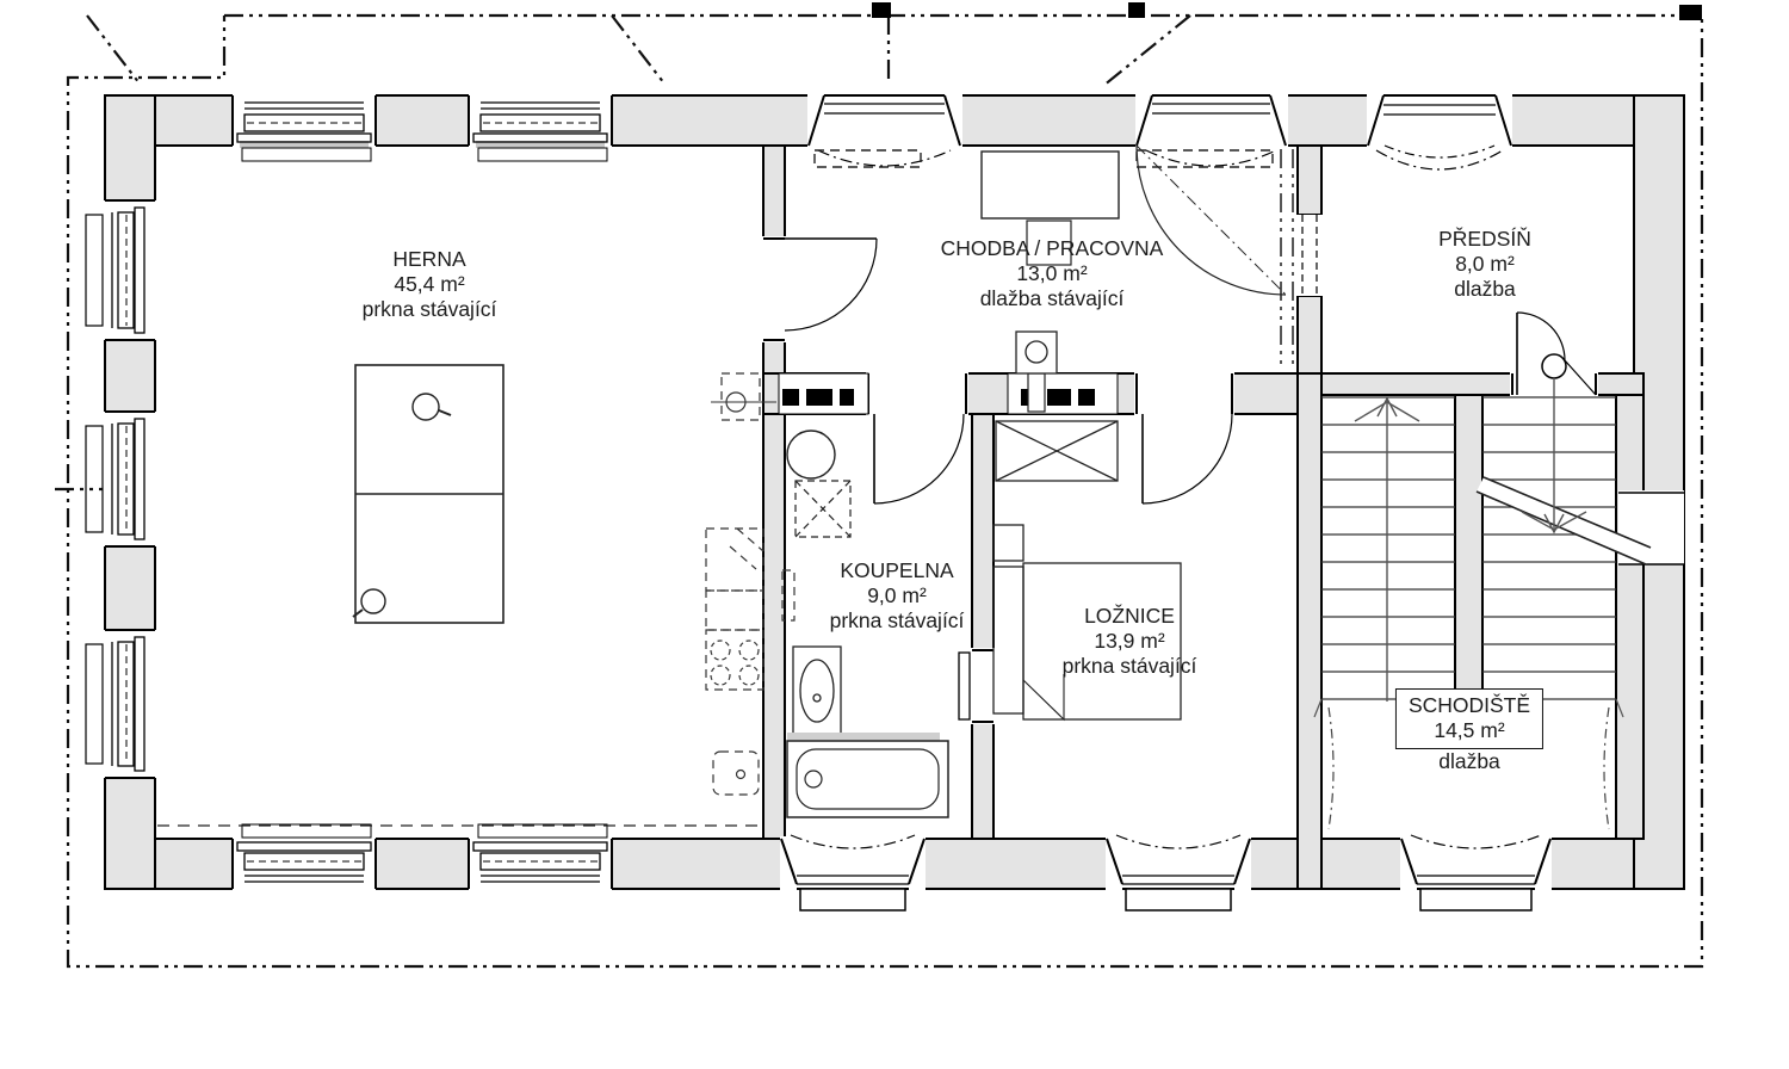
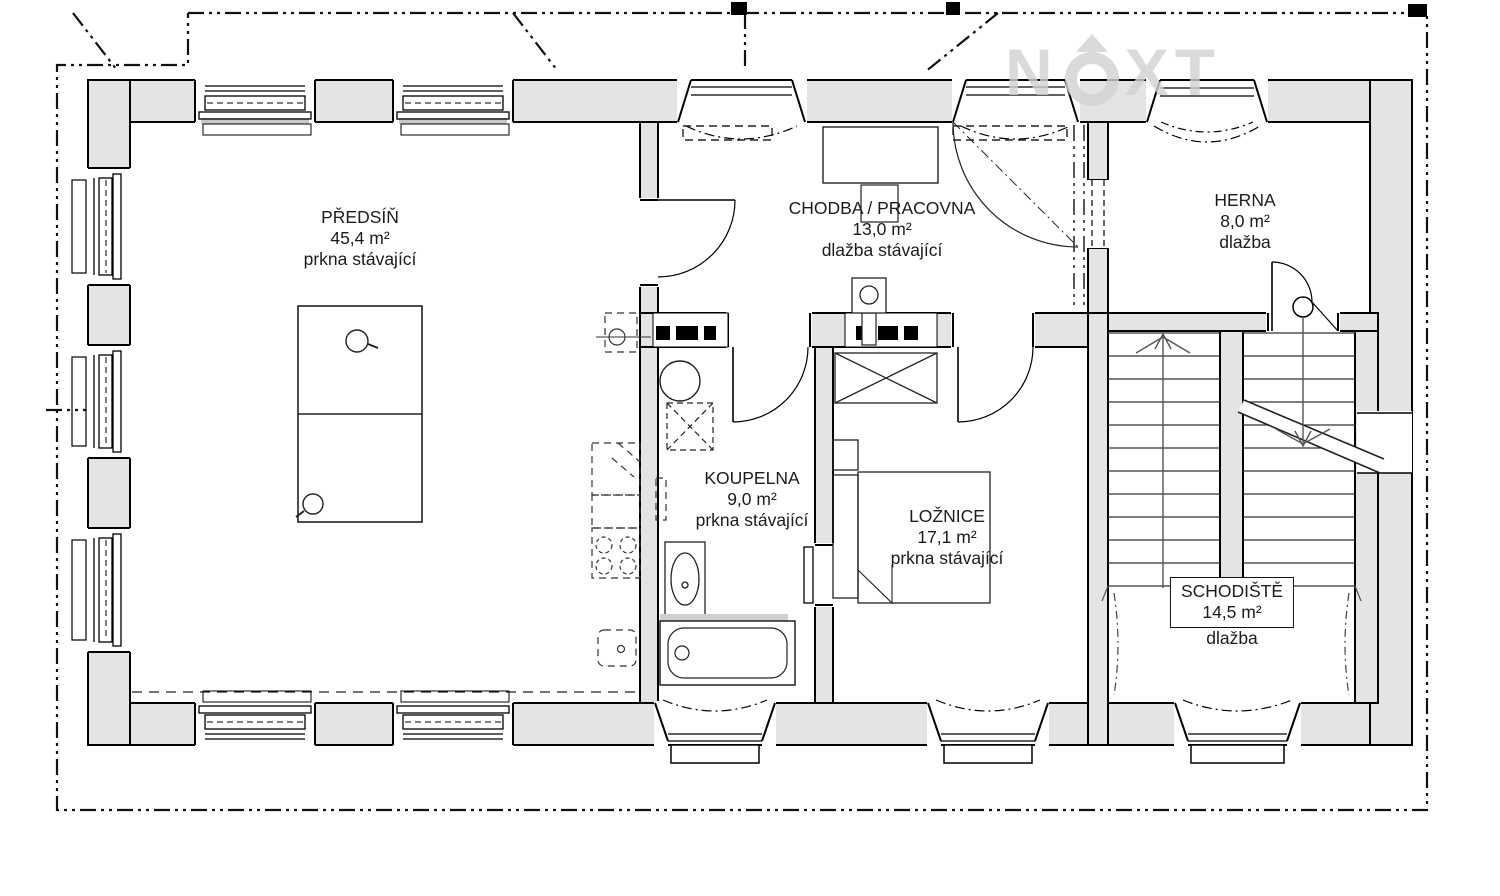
- HERNA
+ PŘEDSÍŇ
  45,4 m²
  prkna stávající
  CHODBA / PRACOVNA
  13,0 m²
  dlažba stávající
- PŘEDSÍŇ
+ HERNA
  8,0 m²
  dlažba
  KOUPELNA
  9,0 m²
  prkna stávající
  LOŽNICE
- 13,9 m²
+ 17,1 m²
  prkna stávající
  SCHODIŠTĚ
  14,5 m²
  dlažba
+ N
+ XT
